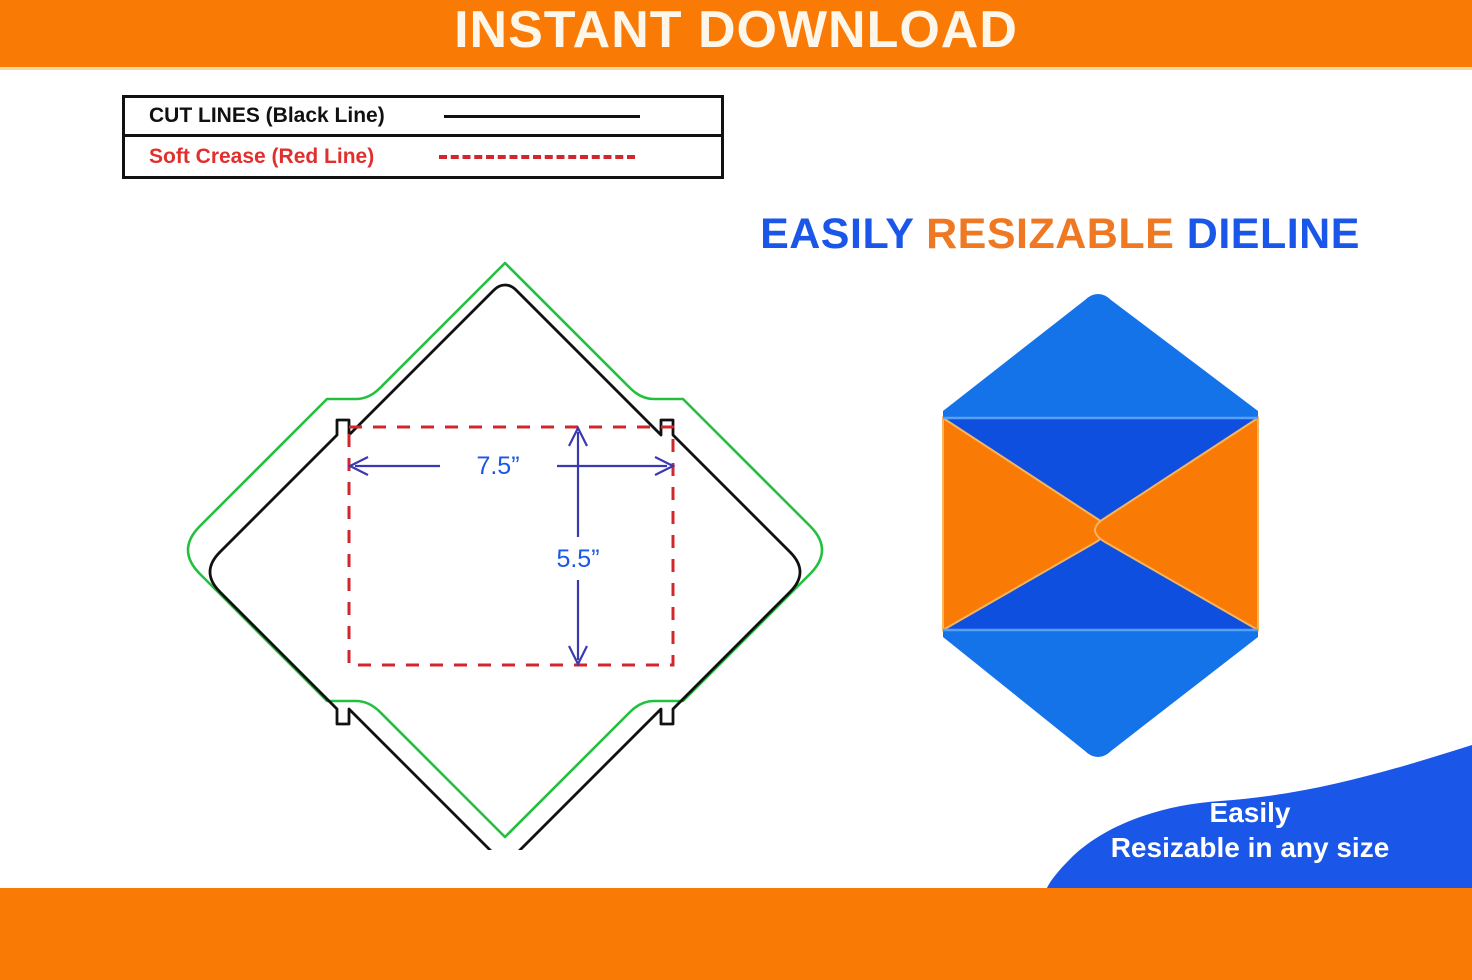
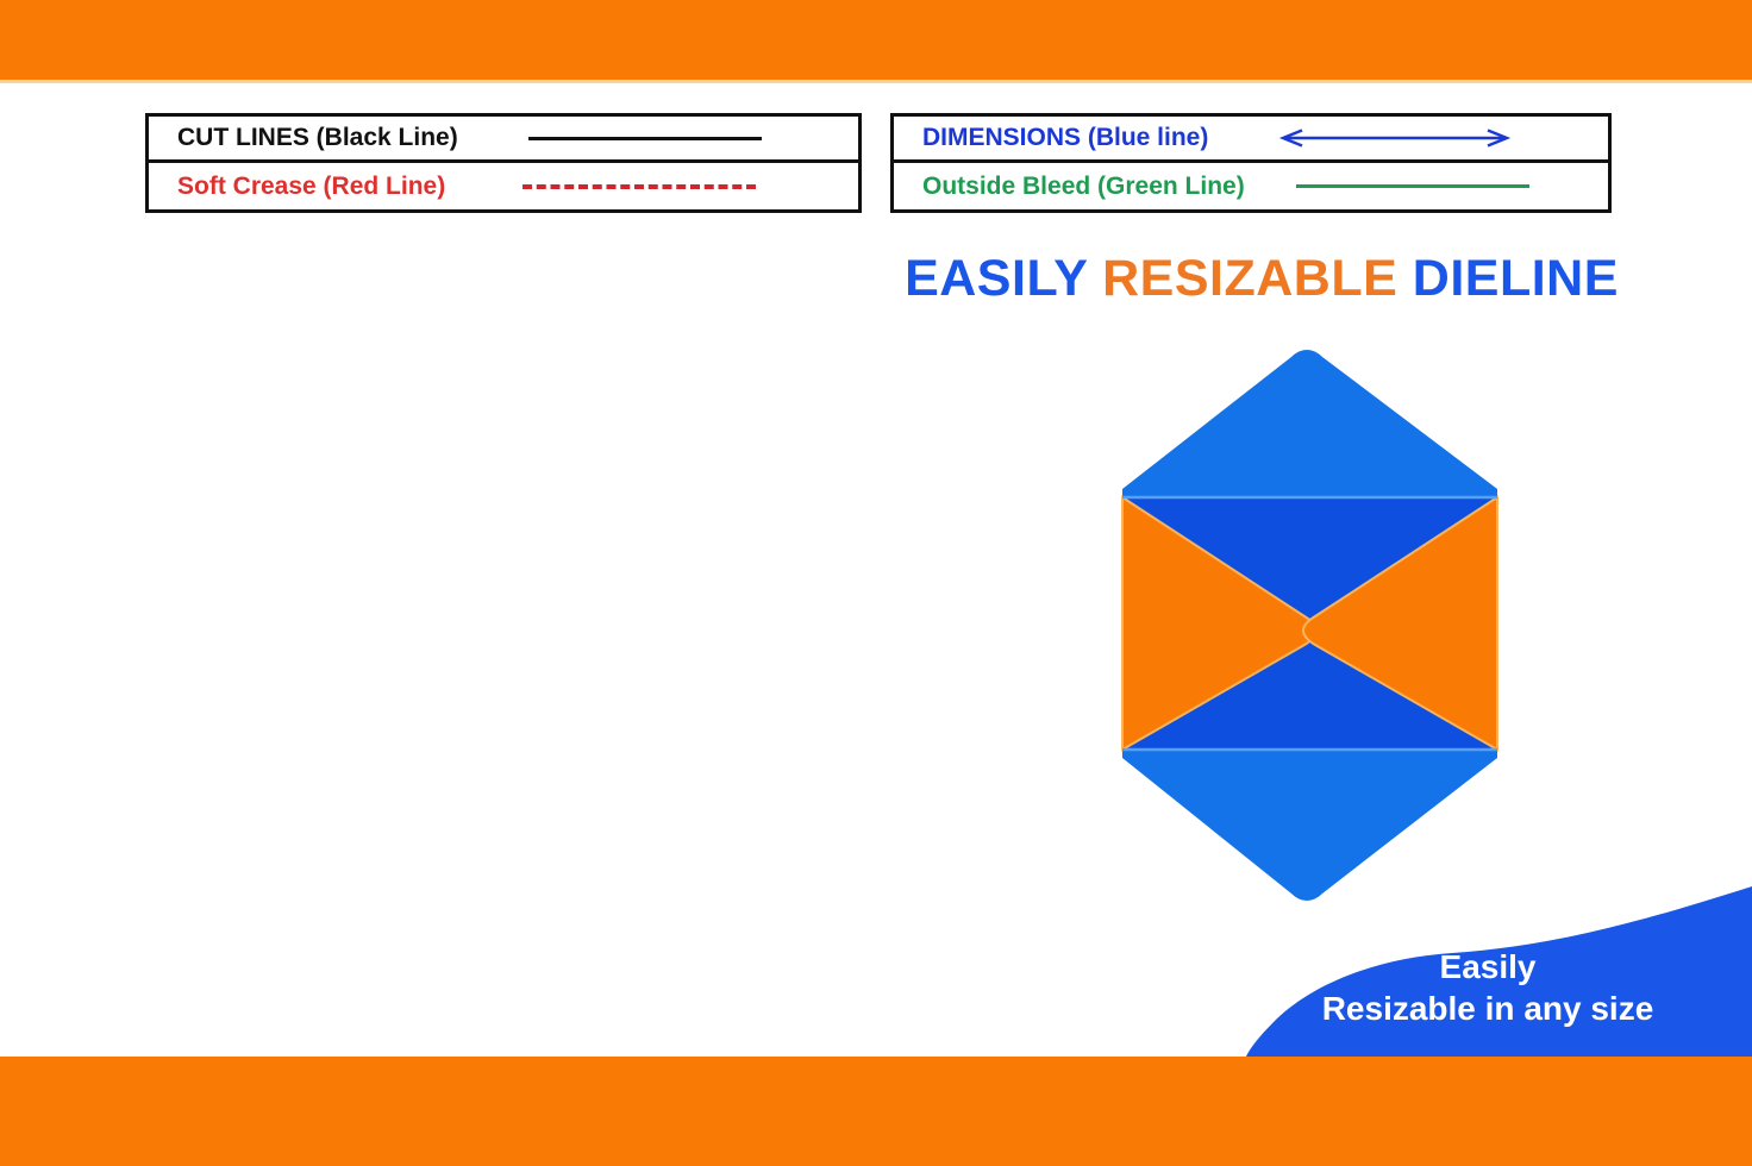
- INSTANT DOWNLOAD
  CUT LINES (Black Line)
  Soft Crease (Red Line)
+ DIMENSIONS (Blue line)
+ Outside Bleed (Green Line)
  EASILY RESIZABLE DIELINE
- 7.5”
- 5.5”
  Easily
  Resizable in any size
